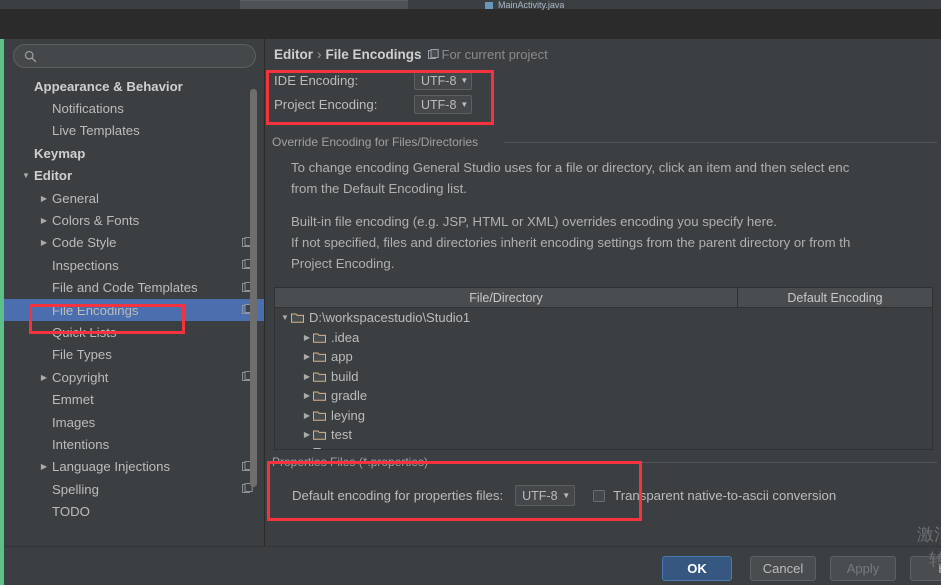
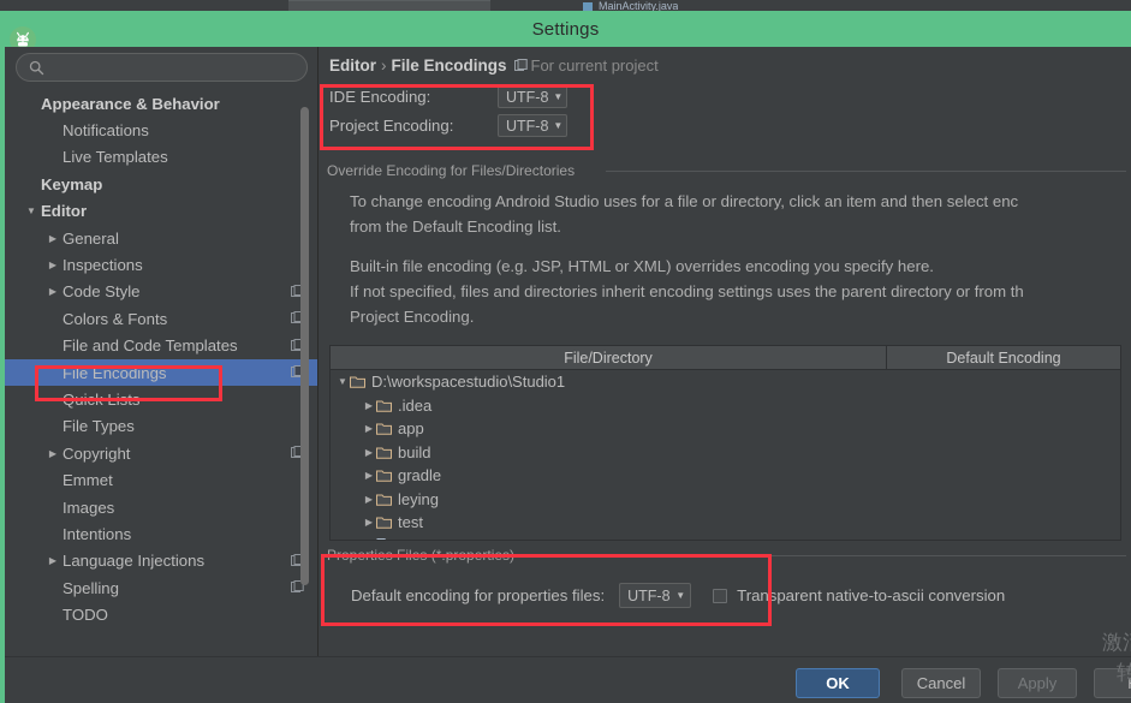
  MainActivity.java
+ Settings
  Appearance & Behavior
  Notifications
  Live Templates
  Keymap
  ▼
  Editor
  ▶
  General
  ▶
- Colors & Fonts
+ Inspections
  ▶
  Code Style
- Inspections
+ Colors & Fonts
  File and Code Templates
  File Encodings
  Quick Lists
  File Types
  ▶
  Copyright
  Emmet
  Images
  Intentions
  ▶
  Language Injections
  Spelling
  TODO
  Editor › File Encodings For current project
  IDE Encoding:
  UTF-8
  ▼
  Project Encoding:
  UTF-8
  ▼
  Override Encoding for Files/Directories
- To change encoding General Studio uses for a file or directory, click an item and then select enc
+ To change encoding Android Studio uses for a file or directory, click an item and then select enc
  from the Default Encoding list.
  Built-in file encoding (e.g. JSP, HTML or XML) overrides encoding you specify here.
- If not specified, files and directories inherit encoding settings from the parent directory or from th
+ If not specified, files and directories inherit encoding settings uses the parent directory or from th
  Project Encoding.
  File/Directory
  Default Encoding
  ▼
  D:\workspacestudio\Studio1
  ▶
  .idea
  ▶
  app
  ▶
  build
  ▶
  gradle
  ▶
  leying
  ▶
  test
  Properties Files (*.properties)
  Default encoding for properties files:
  UTF-8
  ▼
  Transparent native-to-ascii conversion
  OK
  Cancel
  Apply
